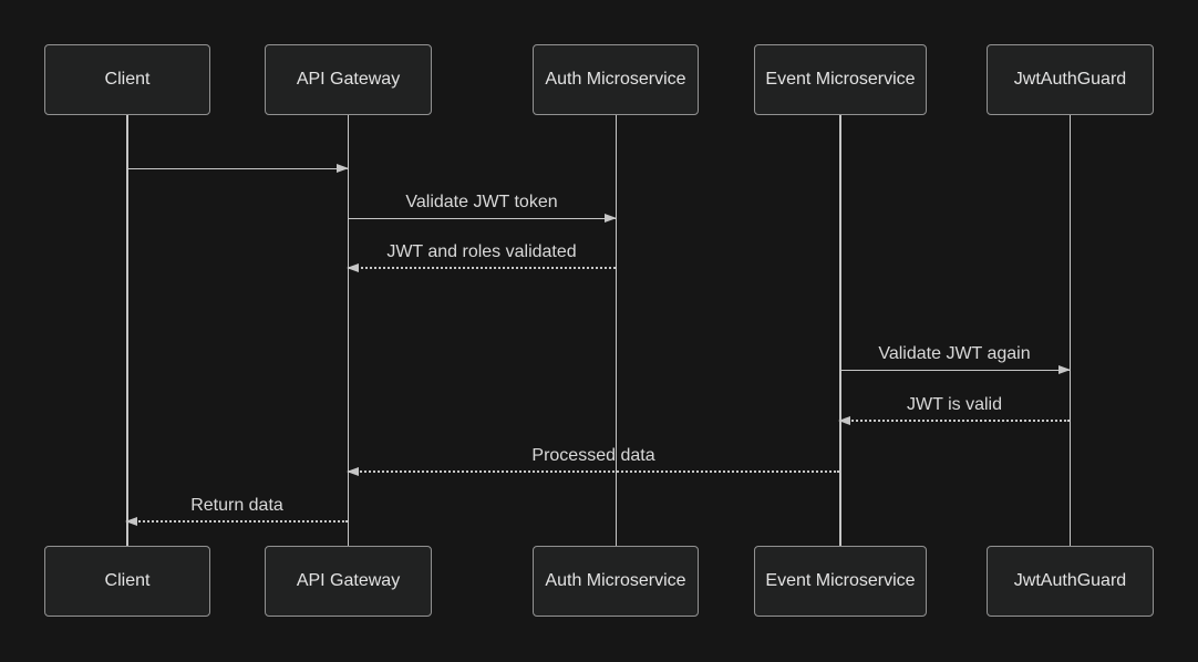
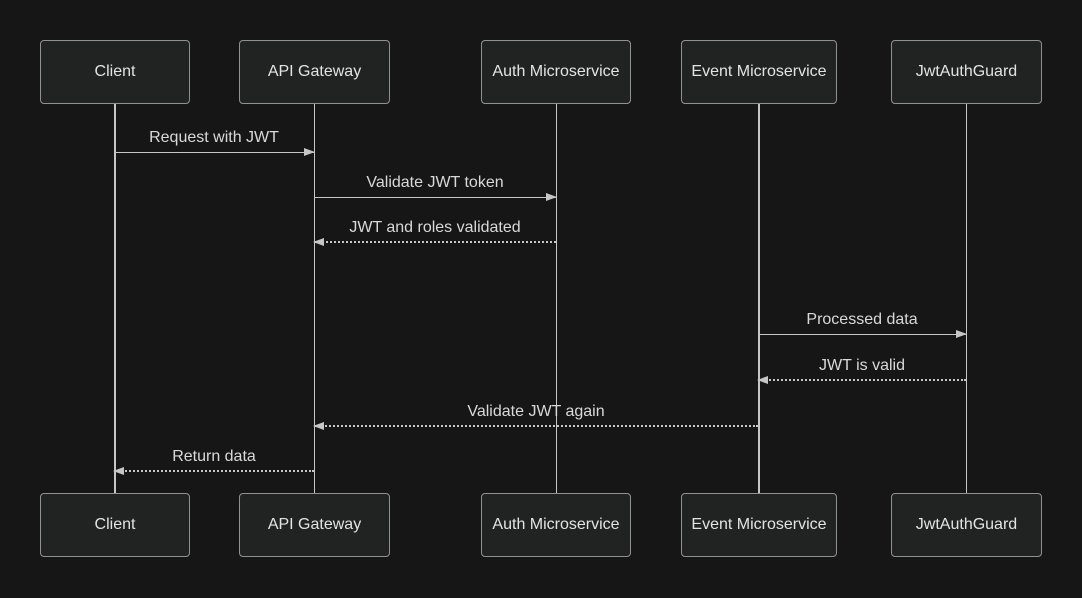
  Client
  API Gateway
  Auth Microservice
  Event Microservice
  JwtAuthGuard
+ Request with JWT
  Validate JWT token
  JWT and roles validated
- Validate JWT again
+ Processed data
  JWT is valid
- Processed data
+ Validate JWT again
  Return data
  Client
  API Gateway
  Auth Microservice
  Event Microservice
  JwtAuthGuard
